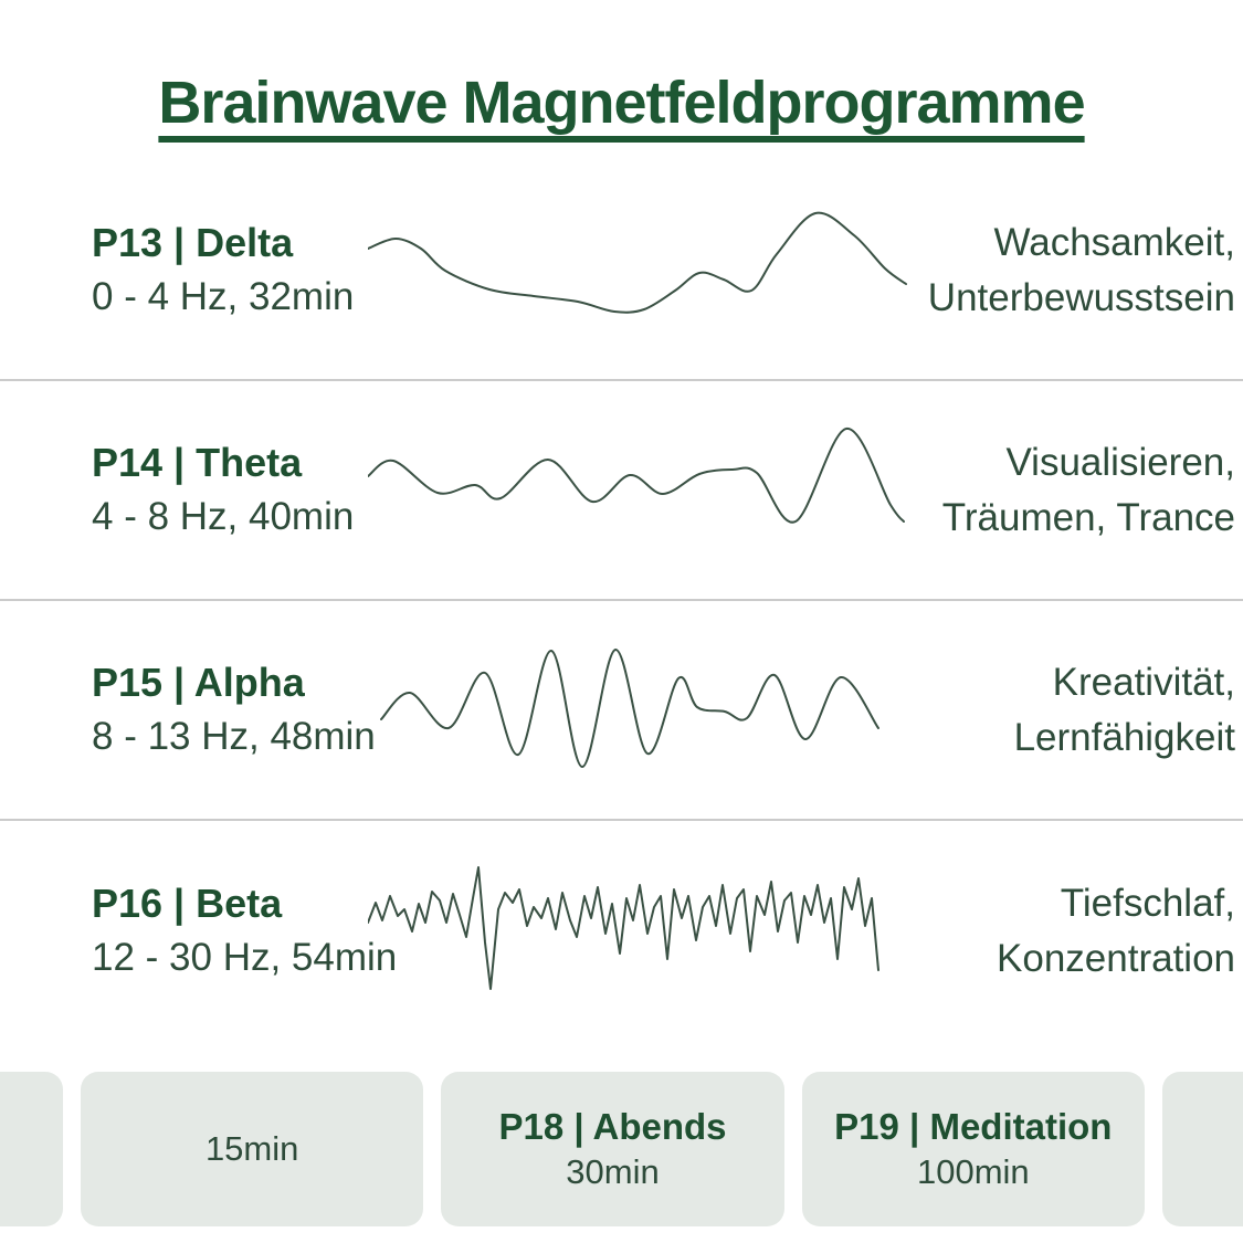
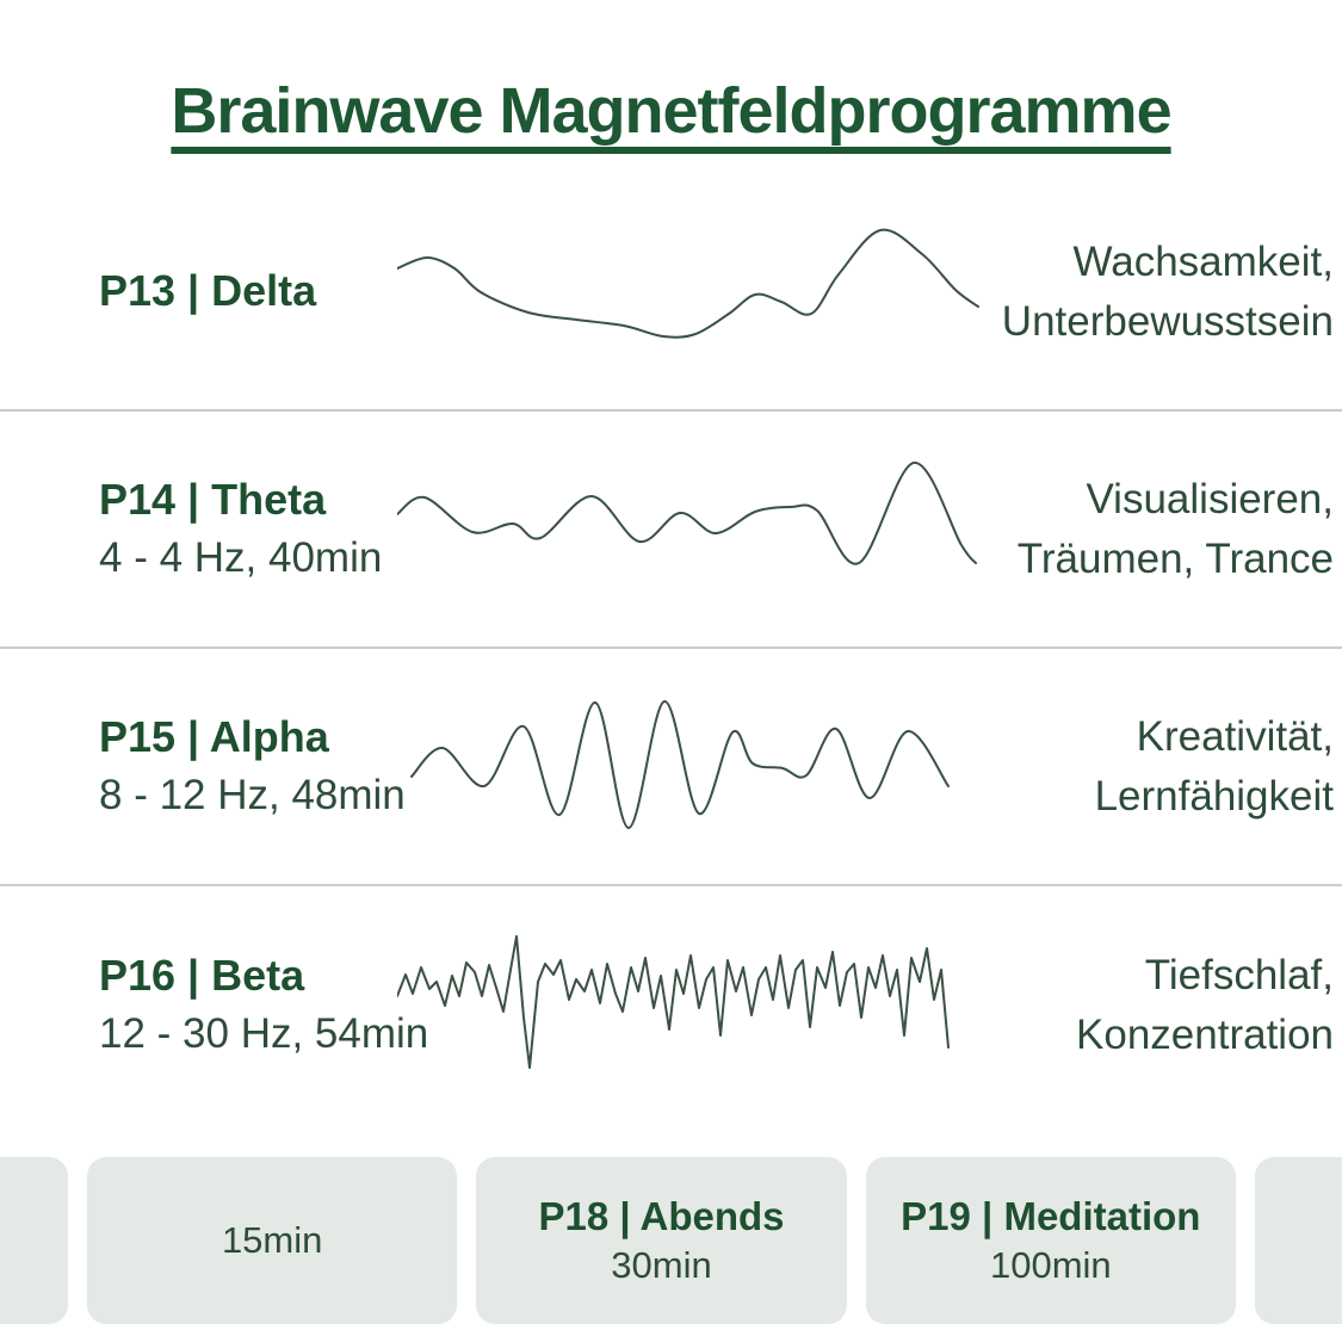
  Brainwave Magnetfeldprogramme
  P13 | Delta
- 0 - 4 Hz, 32min
  Wachsamkeit,
  Unterbewusstsein
  P14 | Theta
- 4 - 8 Hz, 40min
+ 4 - 4 Hz, 40min
  Visualisieren,
  Träumen, Trance
  P15 | Alpha
- 8 - 13 Hz, 48min
+ 8 - 12 Hz, 48min
  Kreativität,
  Lernfähigkeit
  P16 | Beta
  12 - 30 Hz, 54m
  Tiefschlaf,
  Konzentration
  15min
  P18 | Abends
  30min
  P19 | Meditation
  100min
